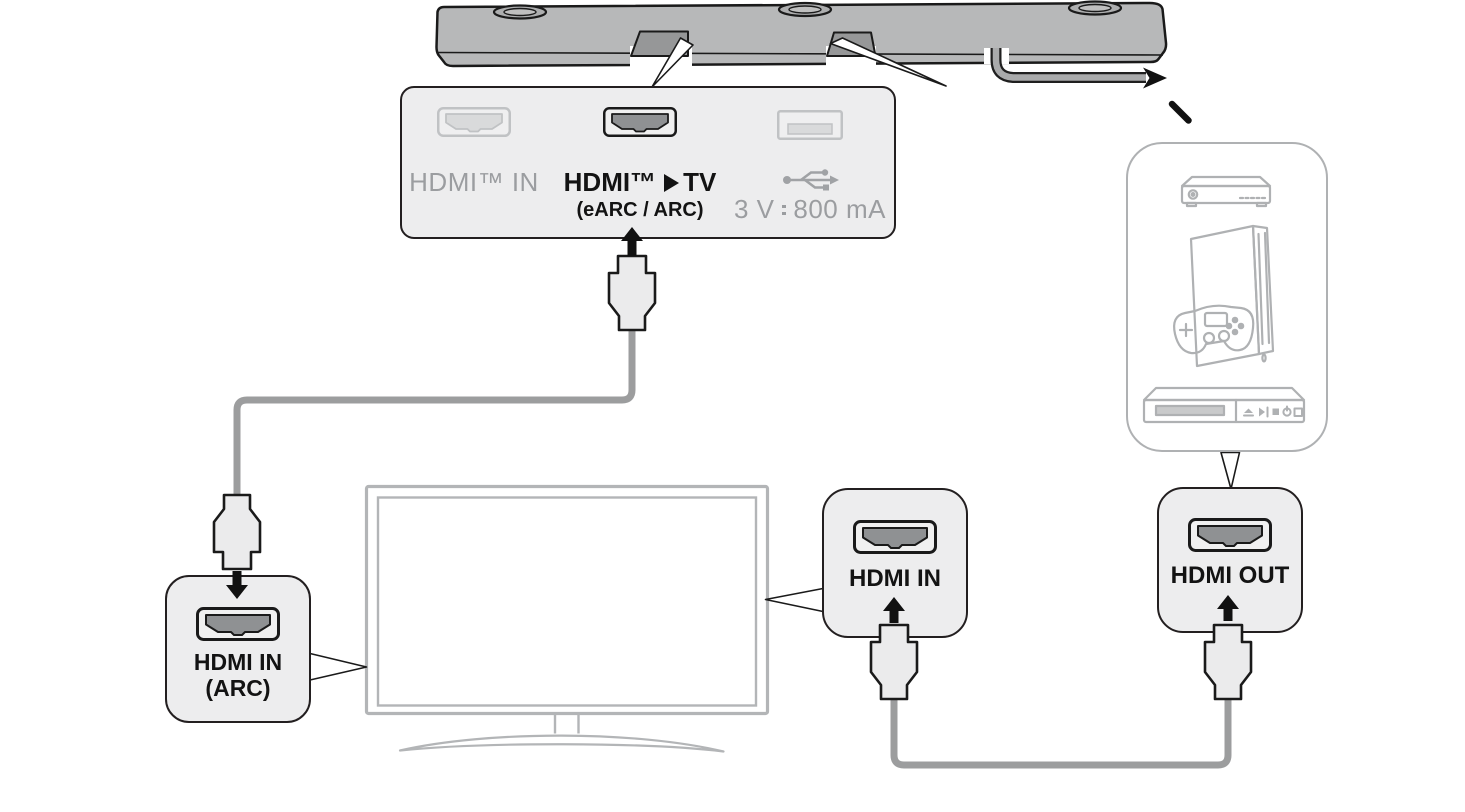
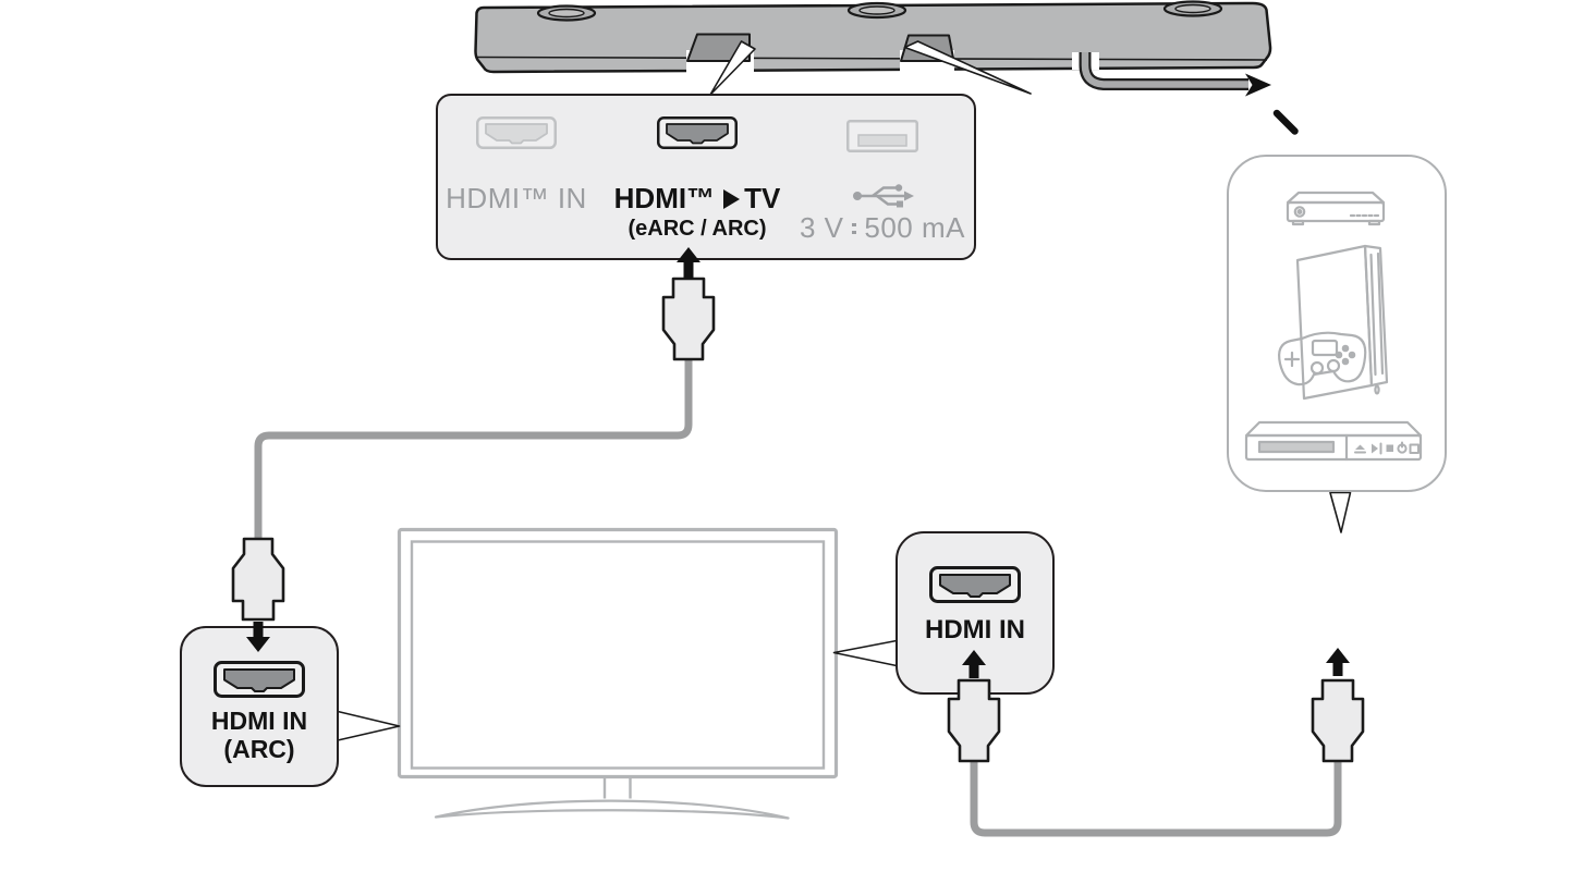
  HDMI™ IN
  HDMI™
  TV
  (eARC / ARC)
  3 V
- 800 mA
+ 500 mA
  HDMI IN
  (ARC)
  HDMI IN
- HDMI OUT
